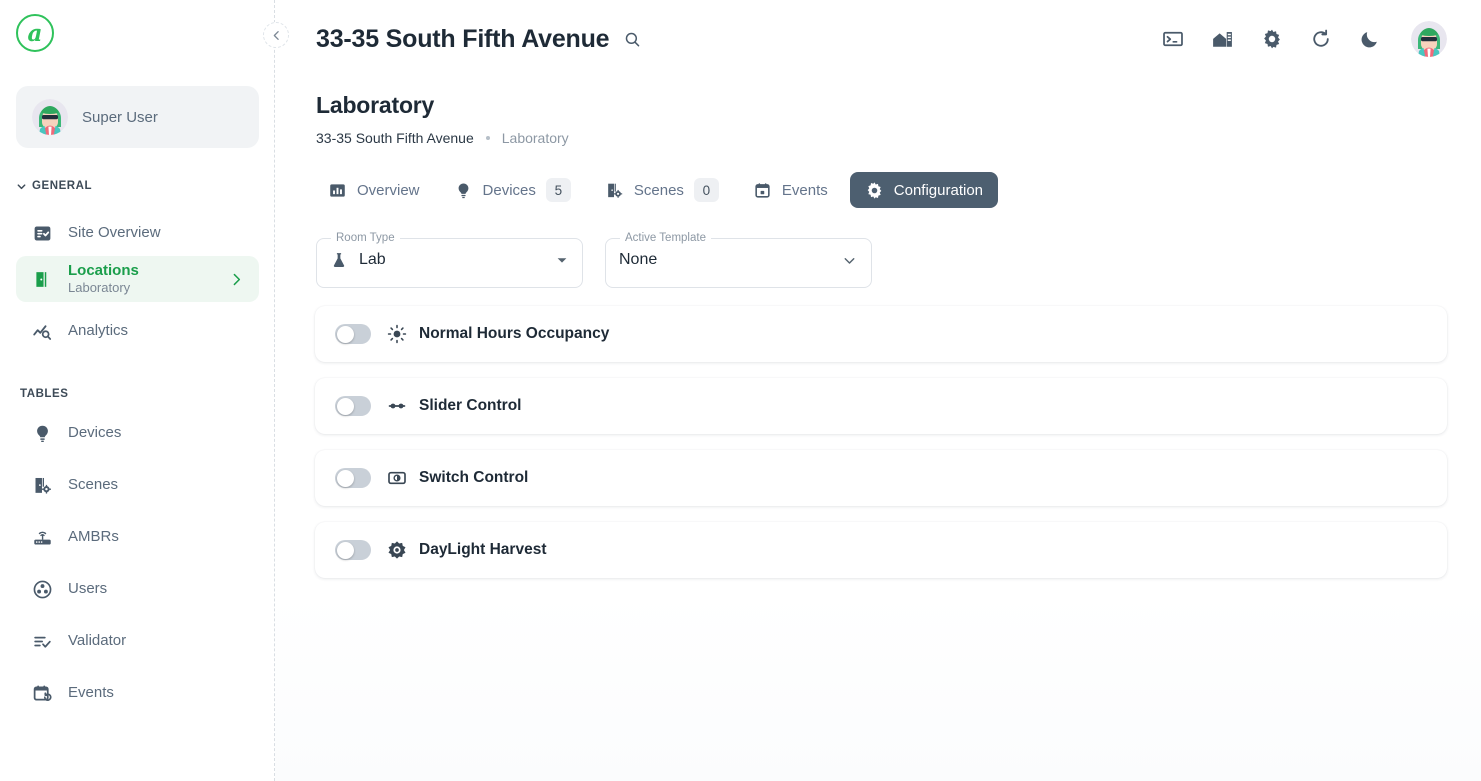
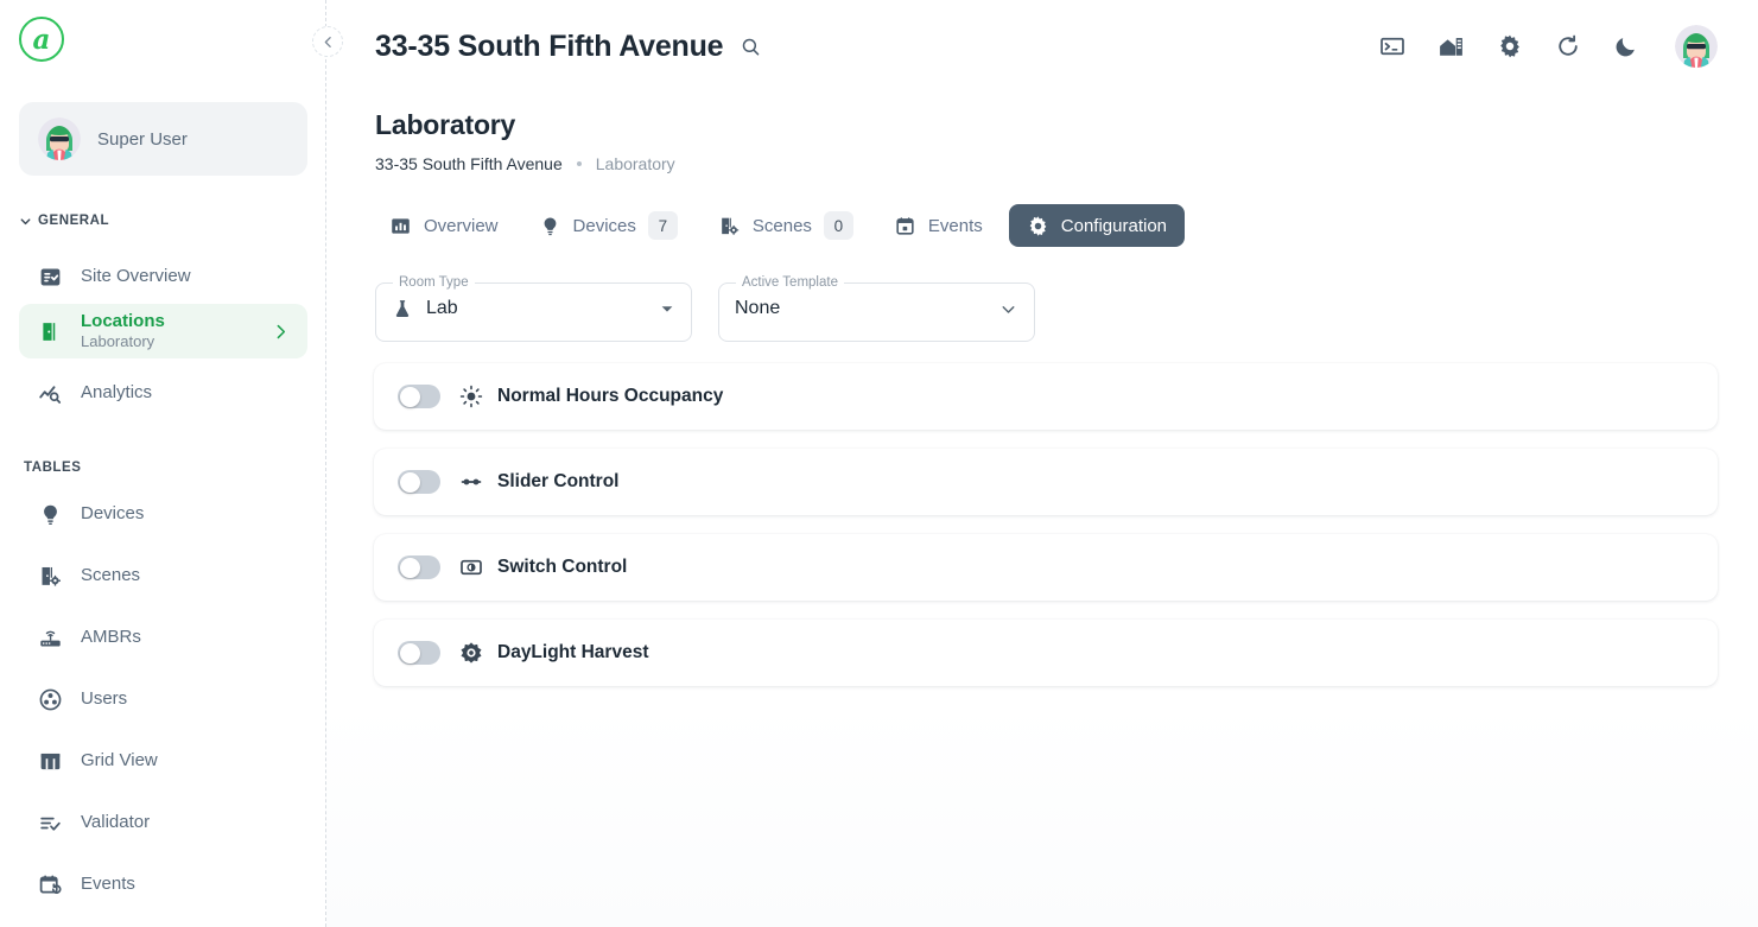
  a
  Super User
  GENERAL
  Site Overview
  Locations
  Laboratory
  Analytics
  TABLES
  Devices
  Scenes
  AMBRs
  Users
+ Grid View
  Validator
  Events
  33-35 South Fifth Avenue
  Laboratory
  33-35 South Fifth Avenue
  Laboratory
  Overview
  Devices
- 5
+ 7
  Scenes
  0
  Events
  Configuration
  Room Type
  Lab
  Active Template
  None
  Normal Hours Occupancy
  Slider Control
  Switch Control
  DayLight Harvest
